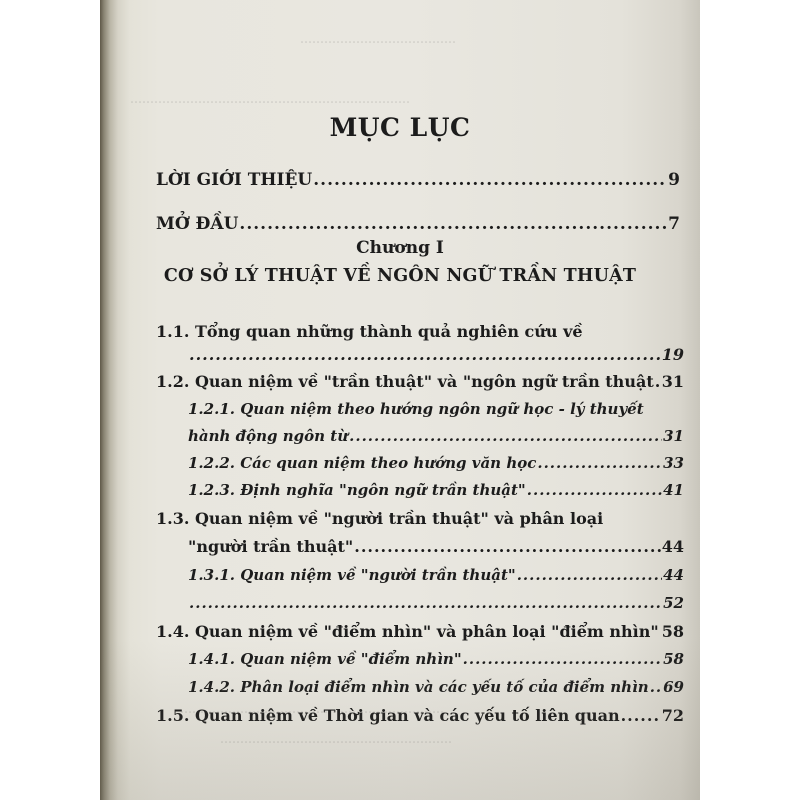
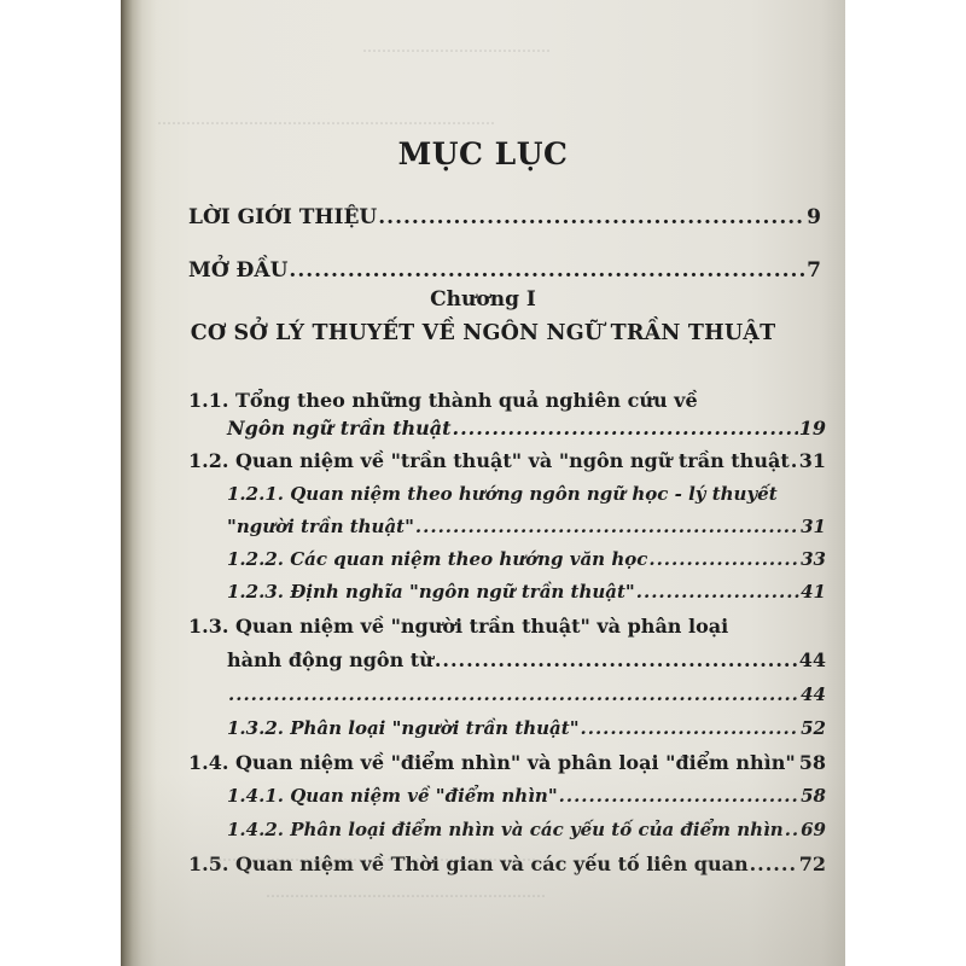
  MỤC LỤC
  LỜI GIỚI THIỆU
  9
  MỞ ĐẦU
  7
  Chương I
- CƠ SỞ LÝ THUẬT VỀ NGÔN NGỮ TRẦN THUẬT
+ CƠ SỞ LÝ THUYẾT VỀ NGÔN NGỮ TRẦN THUẬT
- 1.1. Tổng quan những thành quả nghiên cứu về
+ 1.1. Tổng theo những thành quả nghiên cứu về
+ Ngôn ngữ trần thuật
  19
  1.2. Quan niệm về "trần thuật" và "ngôn ngữ trần thuật
  31
  1.2.1. Quan niệm theo hướng ngôn ngữ học - lý thuyết
- hành động ngôn từ
+ "người trần thuật"
  31
  1.2.2. Các quan niệm theo hướng văn học
  33
  1.2.3. Định nghĩa "ngôn ngữ trần thuật"
  41
  1.3. Quan niệm về "người trần thuật" và phân loại
- "người trần thuật"
+ hành động ngôn từ
  44
- 1.3.1. Quan niệm về "người trần thuật"
  44
+ 1.3.2. Phân loại "người trần thuật"
  52
  1.4. Quan niệm về "điểm nhìn" và phân loại "điểm nhìn"
  58
